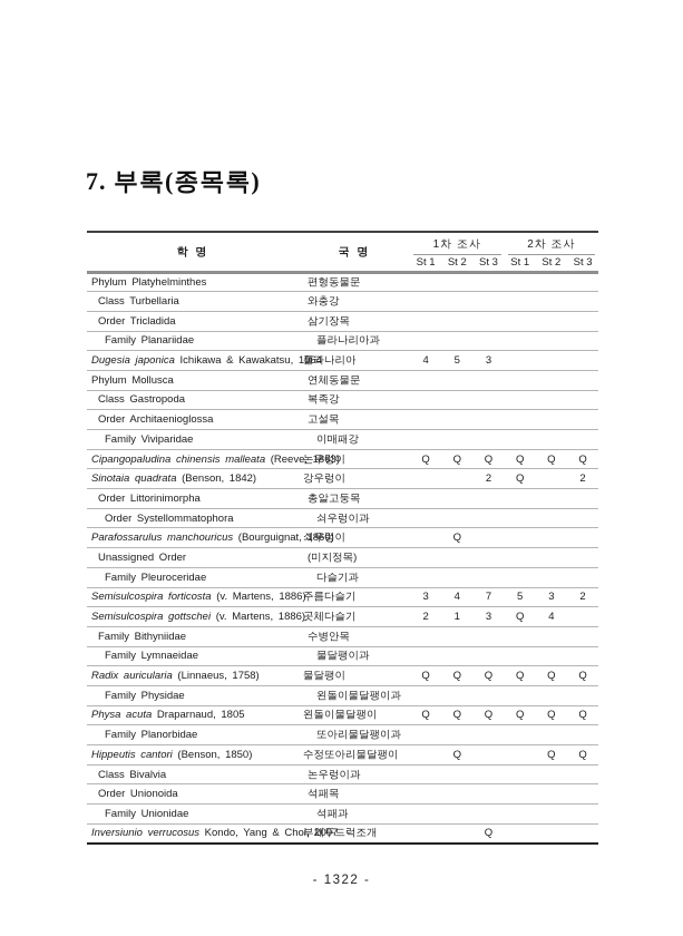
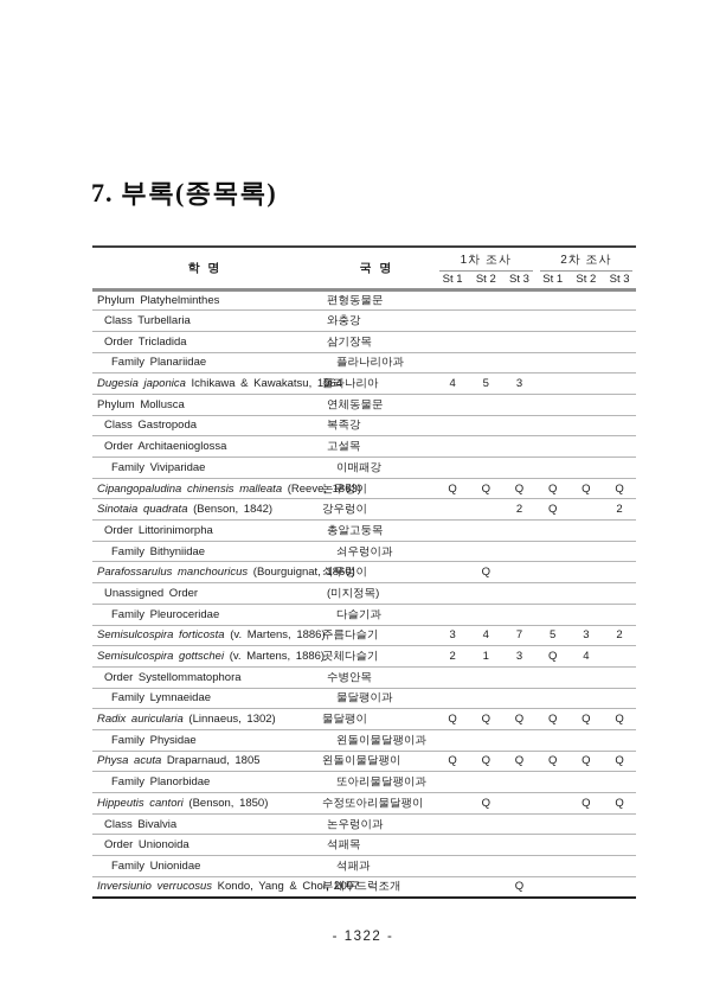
  7. 부록(종목록)
  학 명	국 명	1차 조사	2차 조사
  St 1	St 2	St 3	St 1	St 2	St 3
  Phylum Platyhelminthes	편형동물문
  Class Turbellaria	와충강
  Order Tricladida	삼기장목
  Family Planariidae	플라나리아과
  Dugesia japonica Ichikawa & Kawakatsu, 1964	플라나리아	4	5	3
  Phylum Mollusca	연체동물문
  Class Gastropoda	복족강
  Order Architaenioglossa	고설목
  Family Viviparidae	이매패강
  Cipangopaludina chinensis malleata (Reeve, 1863)	논우렁이	Q	Q	Q	Q	Q	Q
  Sinotaia quadrata (Benson, 1842)	강우렁이			2	Q		2
  Order Littorinimorpha	총알고둥목
- Order Systellommatophora	쇠우렁이과
+ Family Bithyniidae	쇠우렁이과
  Parafossarulus manchouricus (Bourguignat, 1860)	쇠우렁이		Q
  Unassigned Order	(미지정목)
  Family Pleuroceridae	다슬기과
  Semisulcospira forticosta (v. Martens, 1886)	주름다슬기	3	4	7	5	3	2
  Semisulcospira gottschei (v. Martens, 1886)	곳체다슬기	2	1	3	Q	4
- Family Bithyniidae	수병안목
+ Order Systellommatophora	수병안목
  Family Lymnaeidae	물달팽이과
- Radix auricularia (Linnaeus, 1758)	물달팽이	Q	Q	Q	Q	Q	Q
+ Radix auricularia (Linnaeus, 1302)	물달팽이	Q	Q	Q	Q	Q	Q
  Family Physidae	왼돌이물달팽이과
  Physa acuta Draparnaud, 1805	왼돌이물달팽이	Q	Q	Q	Q	Q	Q
  Family Planorbidae	또아리물달팽이과
  Hippeutis cantori (Benson, 1850)	수정또아리물달팽이		Q			Q	Q
  Class Bivalvia	논우렁이과
  Order Unionoida	석패목
  Family Unionidae	석패과
  Inversiunio verrucosus Kondo, Yang & Choi, 2007	부채두드럭조개			Q
  - 1322 -
